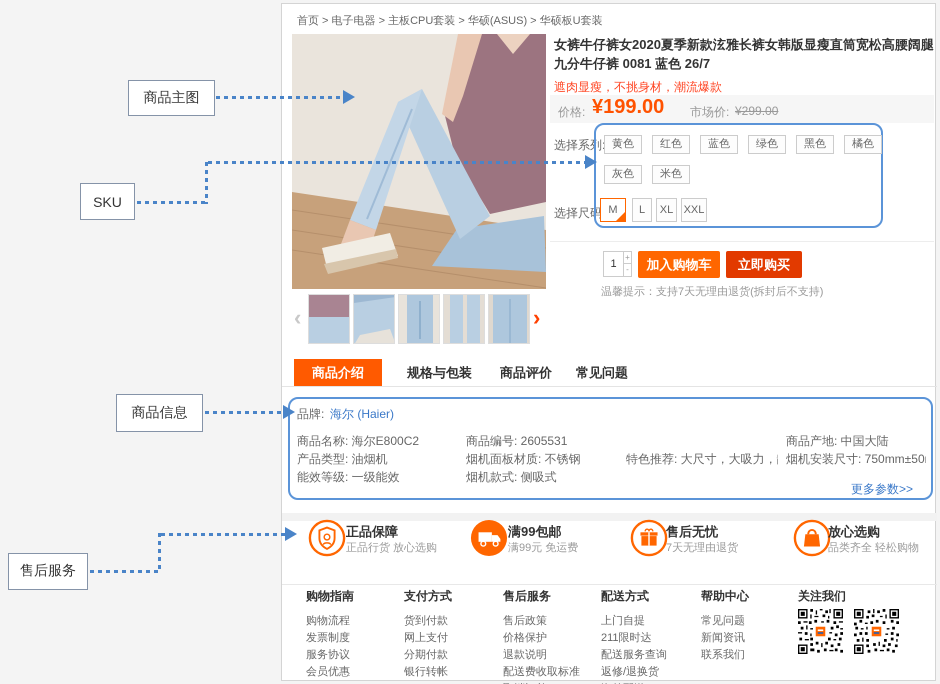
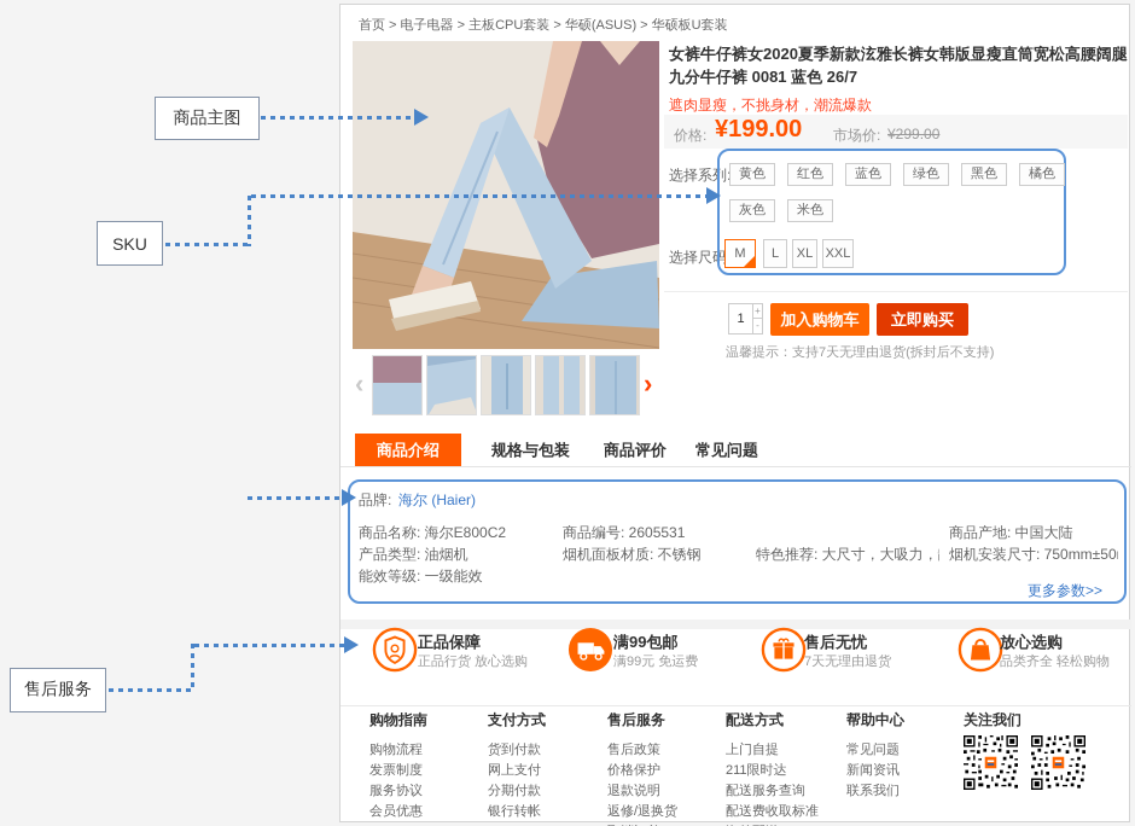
  首页 > 电子电器 > 主板CPU套装 > 华硕(ASUS) > 华硕板U套装
  ‹
  ›
  女裤牛仔裤女2020夏季新款泫雅长裤女韩版显瘦直筒宽松高腰阔腿九分牛仔裤 0081 蓝色 26/7
  遮肉显瘦，不挑身材，潮流爆款
  价格:
  ¥199.00
  市场价:
  ¥299.00
  选择系列
  选择尺码
  黄色
  红色
  蓝色
  绿色
  黑色
  橘色
  灰色
  米色
  M
  L
  XL
  XXL
  1
  +
  -
  加入购物车
  立即购买
  温馨提示：支持7天无理由退货(拆封后不支持)
  商品介绍
  规格与包装
  商品评价
  常见问题
  品牌:
  海尔 (Haier)
  商品名称: 海尔E800C2
  商品编号: 2605531
  商品产地: 中国大陆
  产品类型: 油烟机
  烟机面板材质: 不锈钢
  特色推荐: 大尺寸，大吸力，
  能效等级: 一级能效
- 烟机款式: 侧吸式
  更多参数>>
  正品保障
  正品行货 放心选购
  满99包邮
  满99元 免运费
  售后无忧
  7天无理由退货
  放心选购
  品类齐全 轻松购物
  购物指南
  购物流程
  发票制度
  服务协议
  会员优惠
  支付方式
  货到付款
  网上支付
  分期付款
  银行转帐
  售后服务
  售后政策
  价格保护
  退款说明
- 配送费收取标准
+ 返修/退换货
  配送方式
  上门自提
  211限时达
  配送服务查询
- 返修/退换货
+ 配送费收取标准
  帮助中心
  常见问题
  新闻资讯
  联系我们
  关注我们
  商品主图
  SKU
- 商品信息
  售后服务
